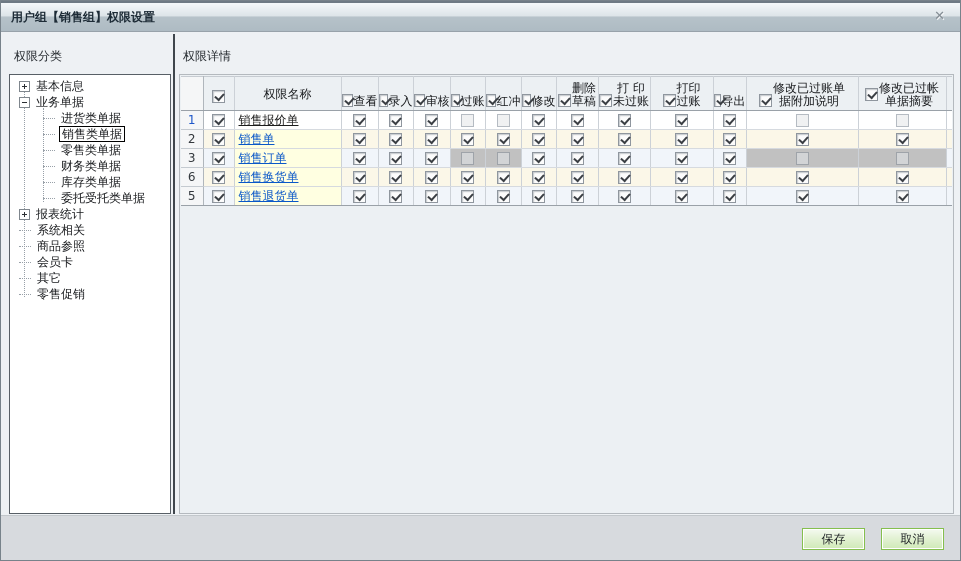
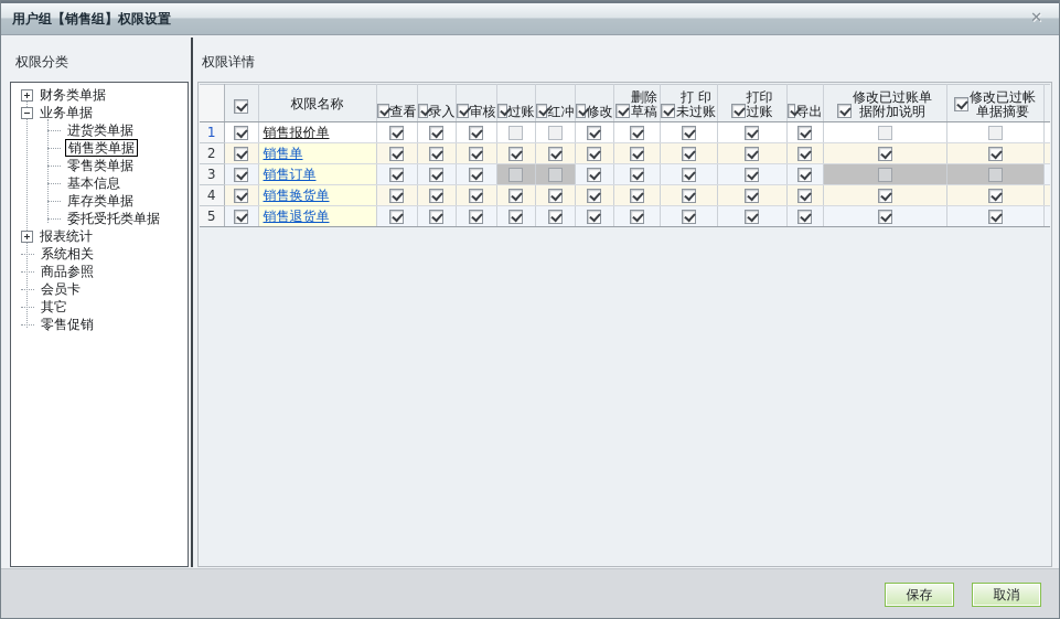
  用户组【销售组】权限设置
  ✕
  权限分类
  权限详情
- 基本信息
+ 财务类单据
  业务单据
  进货类单据
  销售类单据
  零售类单据
- 财务类单据
+ 基本信息
  库存类单据
  委托受托类单据
  报表统计
  系统相关
  商品参照
  会员卡
  其它
  零售促销
  		权限名称	查看	录入	审核	过账	红冲	修改	删除草稿	打 印未过账	打印过账	导出	修改已过账单据附加说明	修改已过帐单据摘要
  1		销售报价单
  2		销售单
  3		销售订单
- 6		销售换货单
+ 4		销售换货单
  5		销售退货单
  保存
  取消
